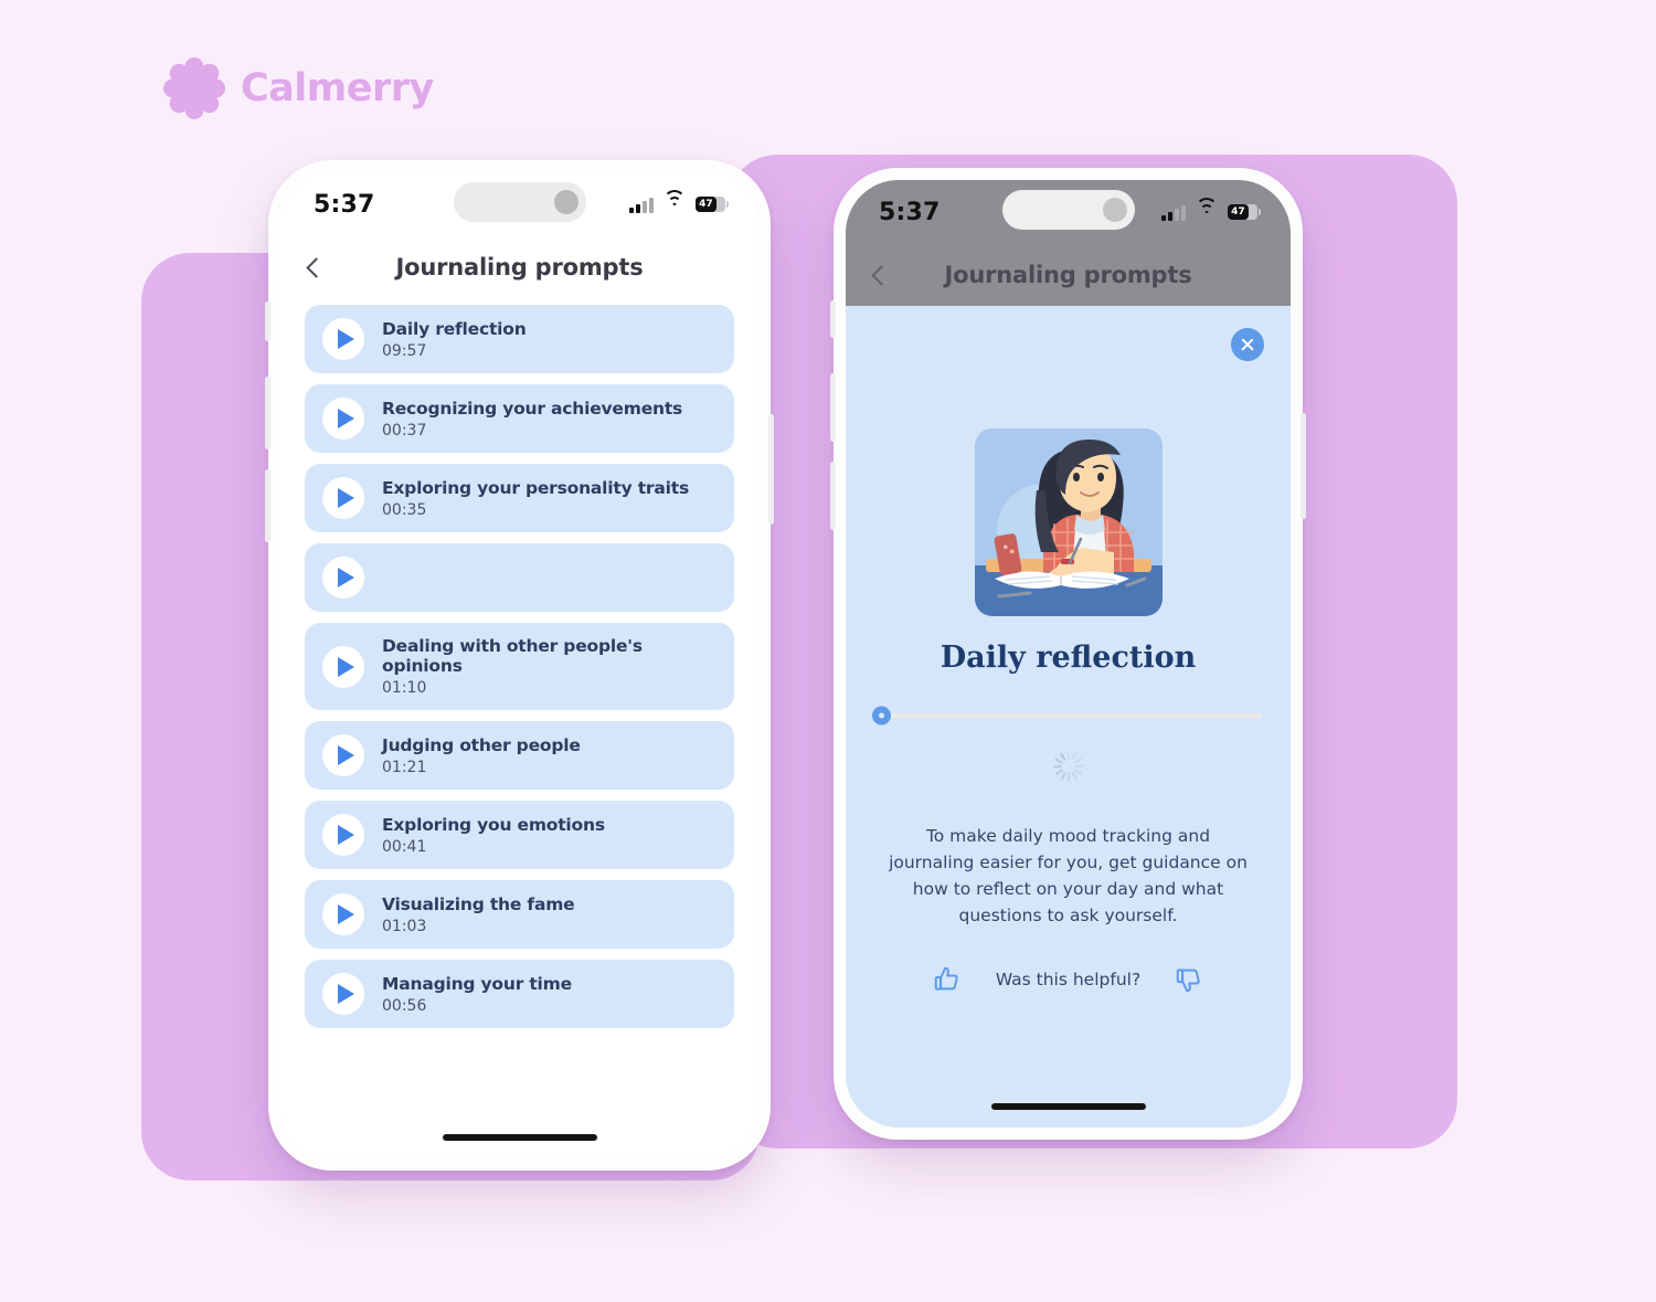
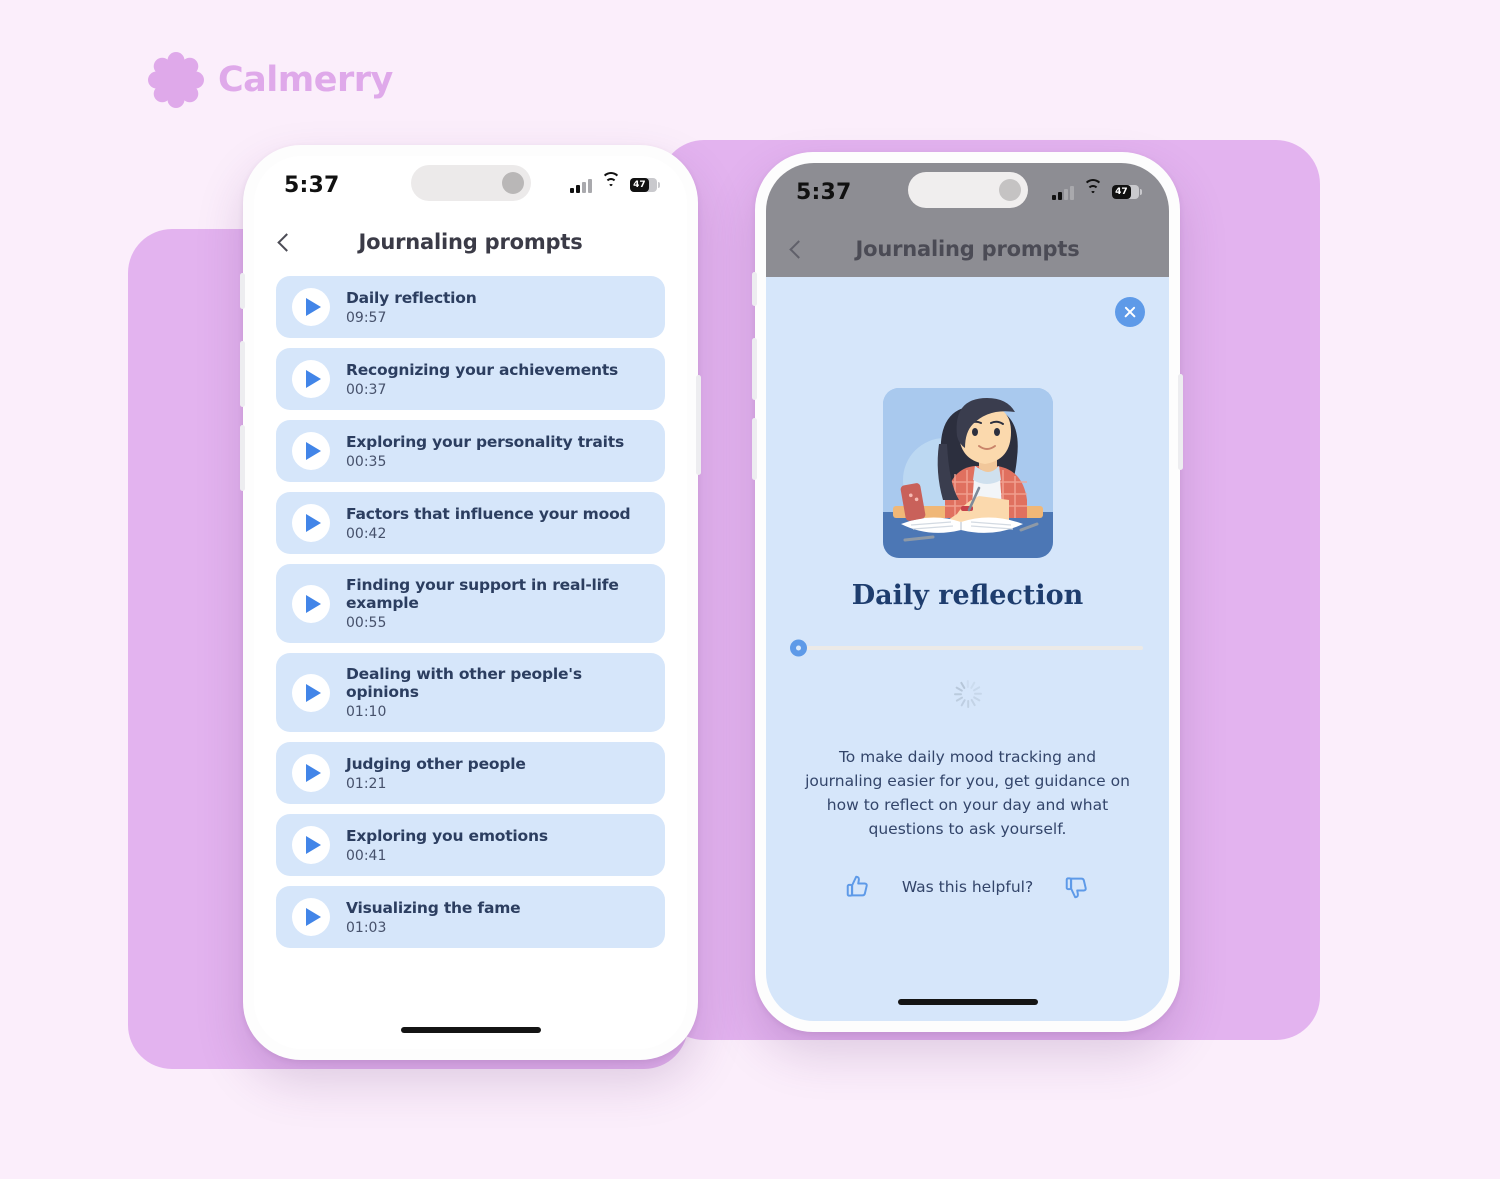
  Calmerry
  5:37
  47
  Journaling prompts
  Daily reflection
  09:57
  Recognizing your achievements
  00:37
  Exploring your personality traits
  00:35
+ Factors that influence your mood
+ 00:42
+ Finding your support in real-life example
+ 00:55
  Dealing with other people's opinions
  01:10
  Judging other people
  01:21
  Exploring you emotions
  00:41
  Visualizing the fame
  01:03
- Managing your time
- 00:56
  5:37
  47
  Journaling prompts
  Daily reflection
  To make daily mood tracking and journaling easier for you, get guidance on how to reflect on your day and what questions to ask yourself.
  Was this helpful?
